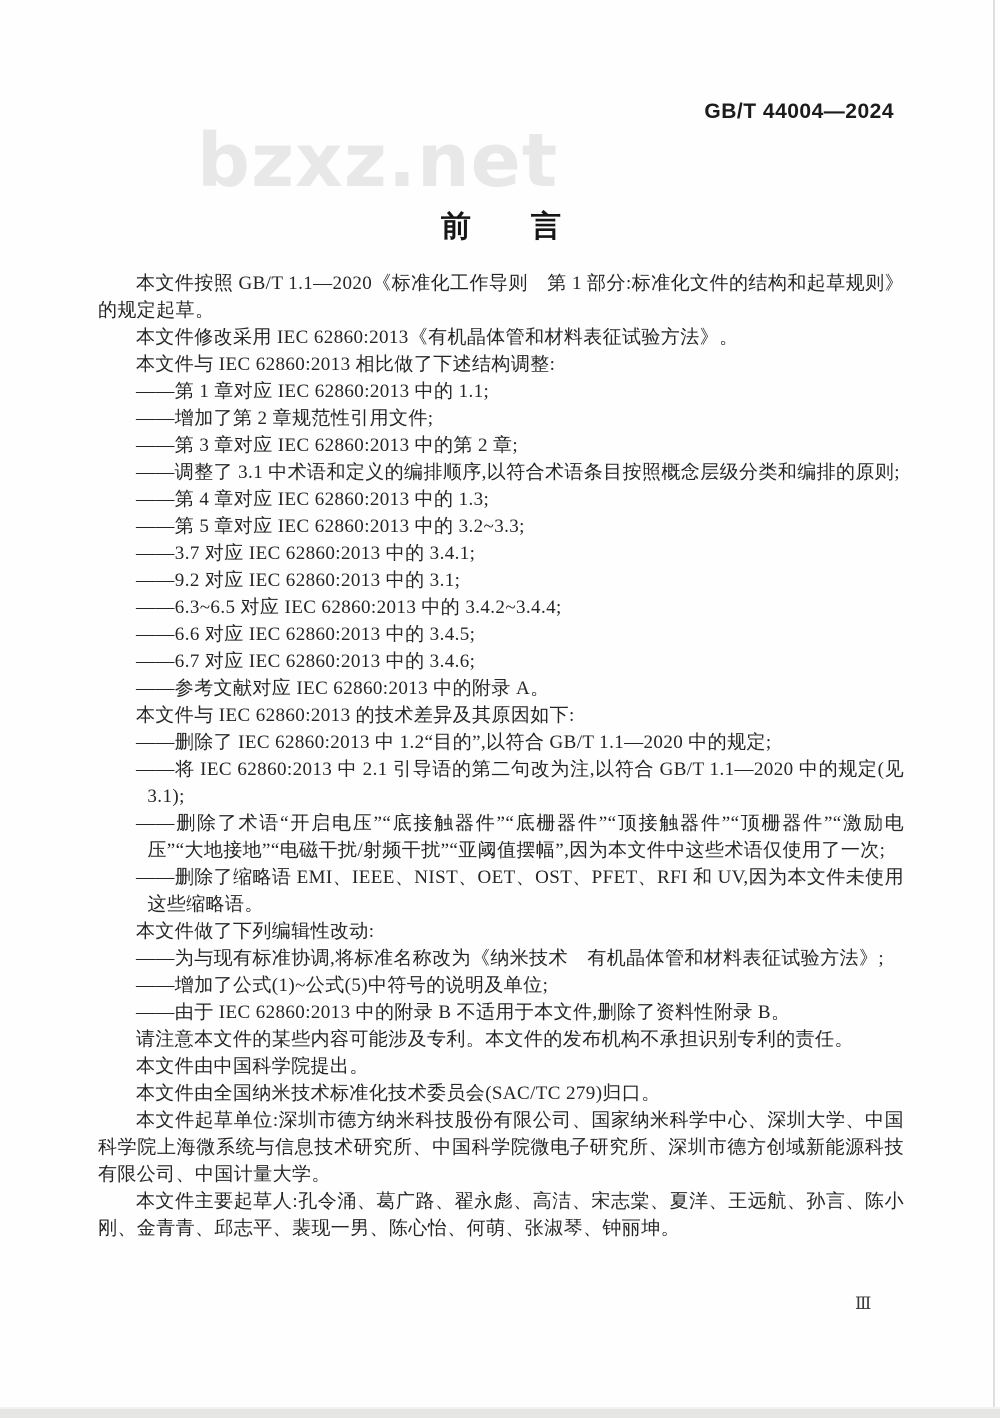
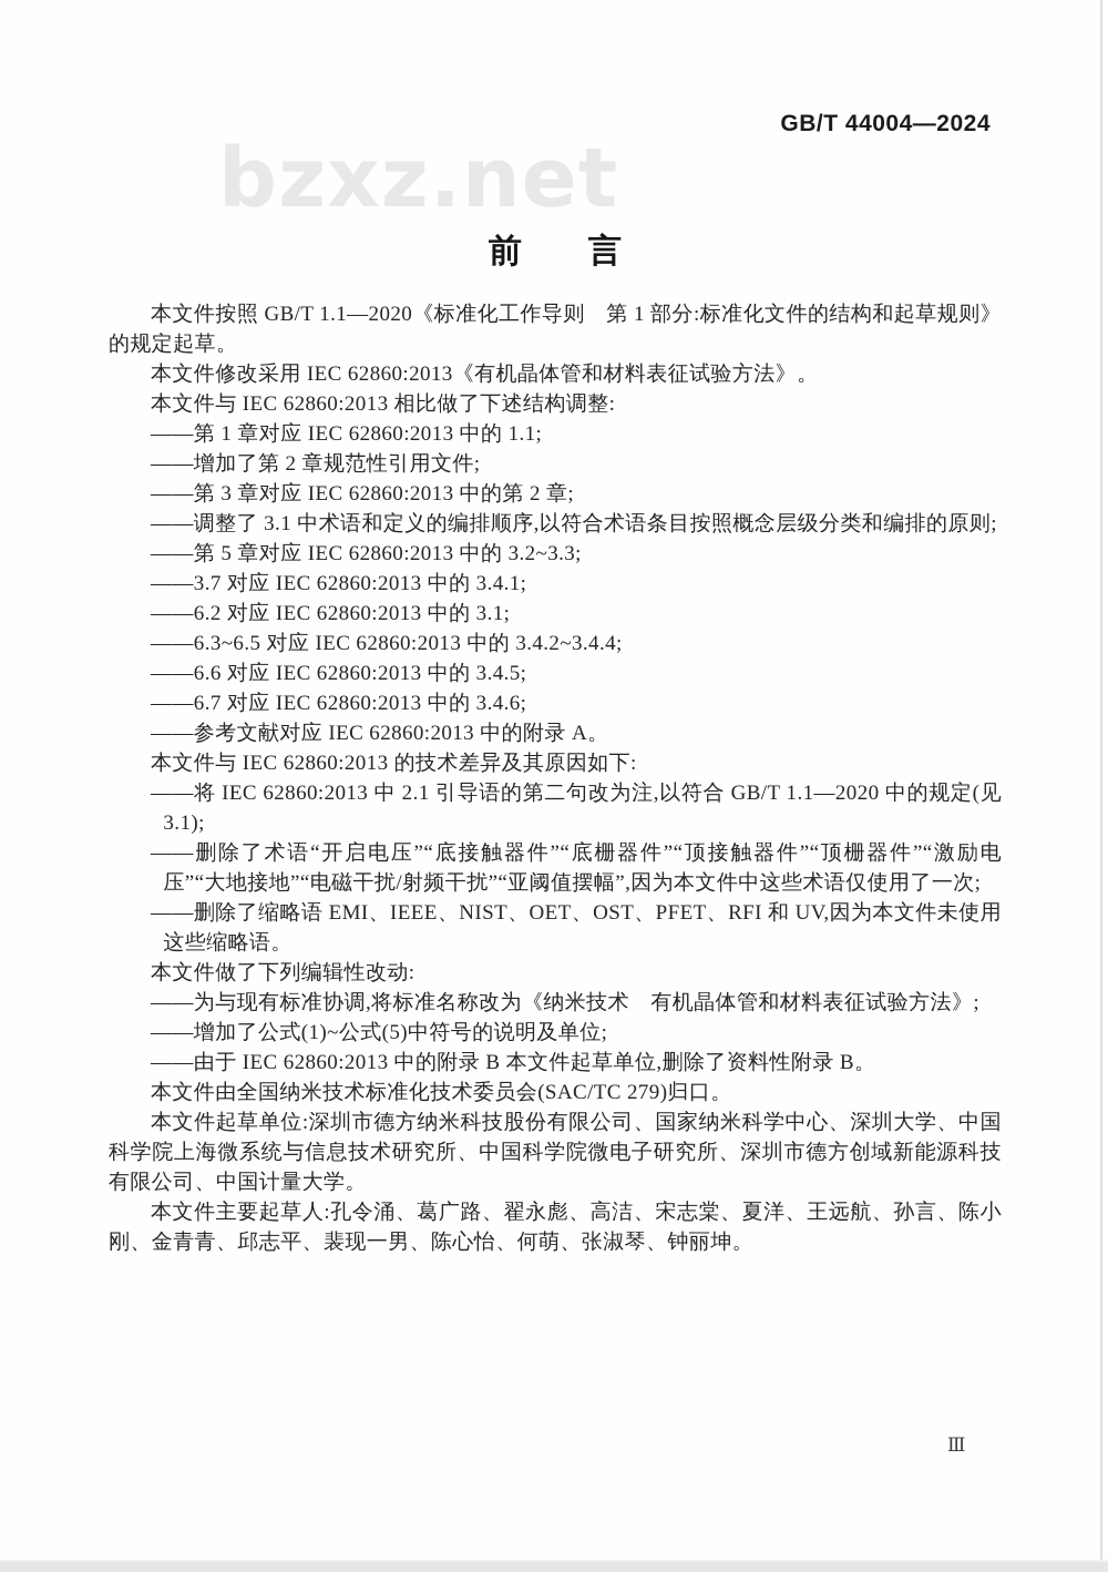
  GB/T 44004—2024
  前 言
  本文件按照 GB/T 1.1—2020《标准化工作导则 第 1 部分:标准化文件的结构和起草规则》的规定起草。
  本文件修改采用 IEC 62860:2013《有机晶体管和材料表征试验方法》。
  本文件与 IEC 62860:2013 相比做了下述结构调整:
  ——第 1 章对应 IEC 62860:2013 中的 1.1;
  ——增加了第 2 章规范性引用文件;
  ——第 3 章对应 IEC 62860:2013 中的第 2 章;
  ——调整了 3.1 中术语和定义的编排顺序,以符合术语条目按照概念层级分类和编排的原则;
- ——第 4 章对应 IEC 62860:2013 中的 1.3;
  ——第 5 章对应 IEC 62860:2013 中的 3.2~3.3;
  ——3.7 对应 IEC 62860:2013 中的 3.4.1;
- ——9.2 对应 IEC 62860:2013 中的 3.1;
+ ——6.2 对应 IEC 62860:2013 中的 3.1;
  ——6.3~6.5 对应 IEC 62860:2013 中的 3.4.2~3.4.4;
  ——6.6 对应 IEC 62860:2013 中的 3.4.5;
  ——6.7 对应 IEC 62860:2013 中的 3.4.6;
  ——参考文献对应 IEC 62860:2013 中的附录 A。
  本文件与 IEC 62860:2013 的技术差异及其原因如下:
- ——删除了 IEC 62860:2013 中 1.2“目的”,以符合 GB/T 1.1—2020 中的规定;
  ——将 IEC 62860:2013 中 2.1 引导语的第二句改为注,以符合 GB/T 1.1—2020 中的规定(见 3.1);
  ——删除了术语“开启电压”“底接触器件”“底栅器件”“顶接触器件”“顶栅器件”“激励电压”“大地接地”“电磁干扰/射频干扰”“亚阈值摆幅”,因为本文件中这些术语仅使用了一次;
  ——删除了缩略语 EMI、IEEE、NIST、OET、OST、PFET、RFI 和 UV,因为本文件未使用这些缩略语。
  本文件做了下列编辑性改动:
  ——为与现有标准协调,将标准名称改为《纳米技术 有机晶体管和材料表征试验方法》;
  ——增加了公式(1)~公式(5)中符号的说明及单位;
- ——由于 IEC 62860:2013 中的附录 B 不适用于本文件,删除了资料性附录 B。
+ ——由于 IEC 62860:2013 中的附录 B 本文件起草单位,删除了资料性附录 B。
- 请注意本文件的某些内容可能涉及专利。本文件的发布机构不承担识别专利的责任。
- 本文件由中国科学院提出。
  本文件由全国纳米技术标准化技术委员会(SAC/TC 279)归口。
  本文件起草单位:深圳市德方纳米科技股份有限公司、国家纳米科学中心、深圳大学、中国科学院上海微系统与信息技术研究所、中国科学院微电子研究所、深圳市德方创域新能源科技有限公司、中国计量大学。
  本文件主要起草人:孔令涌、葛广路、翟永彪、高洁、宋志棠、夏洋、王远航、孙言、陈小刚、金青青、邱志平、裴现一男、陈心怡、何萌、张淑琴、钟丽坤。
  Ⅲ
